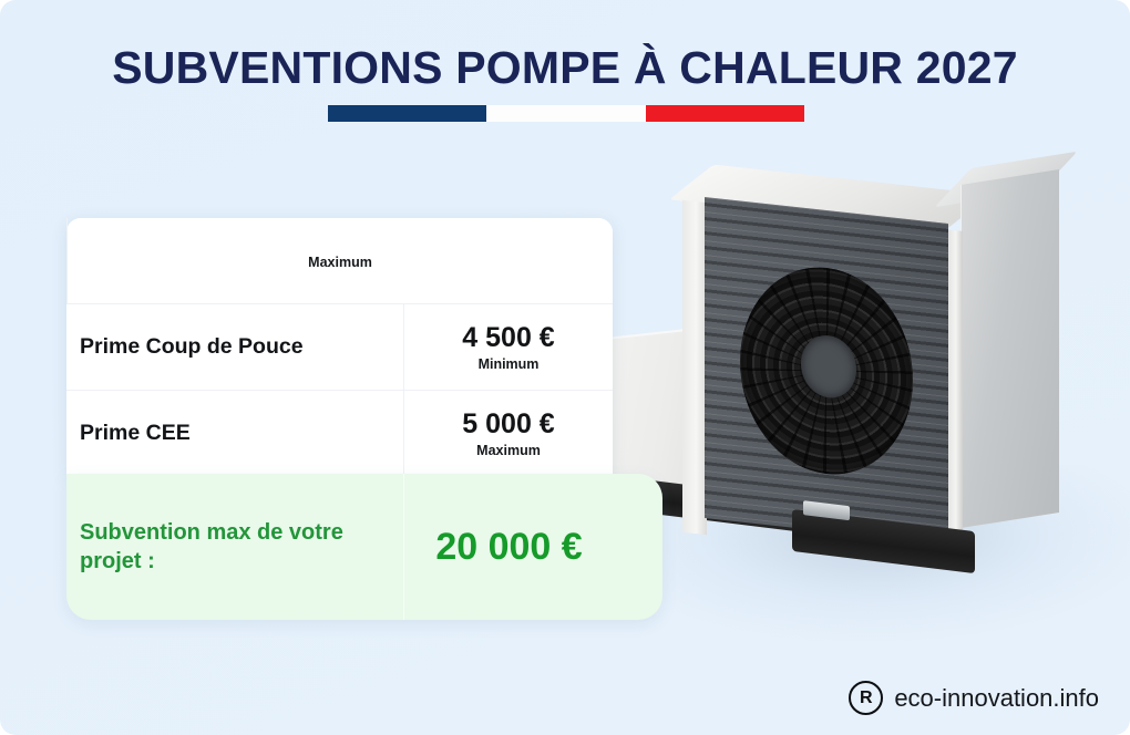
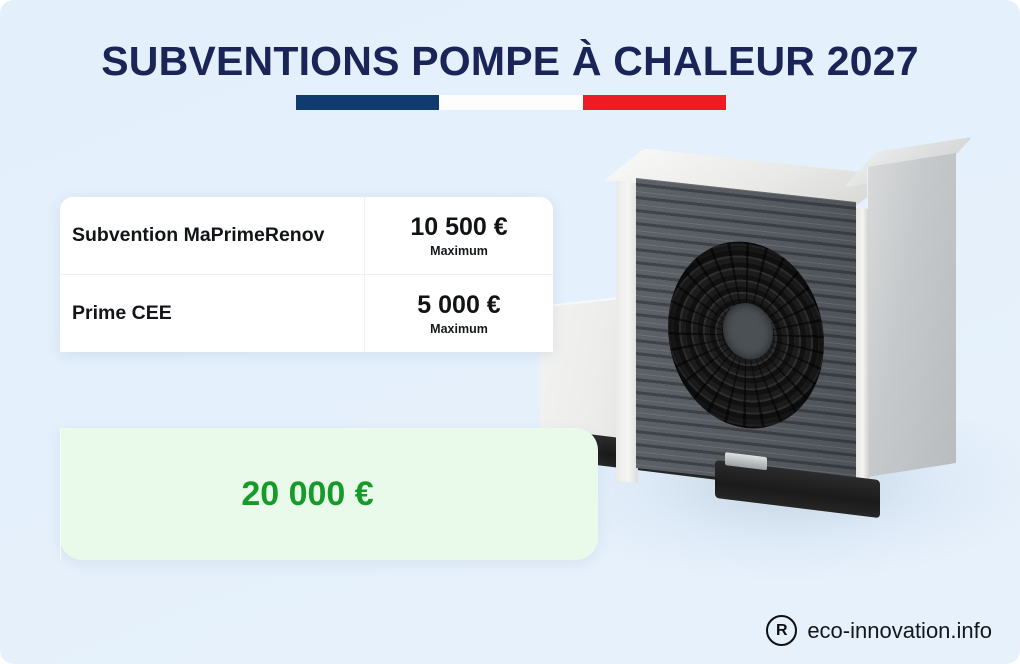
  SUBVENTIONS POMPE À CHALEUR 2027
+ Subvention MaPrimeRenov
+ 10 500 €
  Maximum
- Prime Coup de Pouce
- 4 500 €
- Minimum
  Prime CEE
  5 000 €
  Maximum
- Subvention max de votre projet :
  20 000 €
  R
  eco-innovation.info
